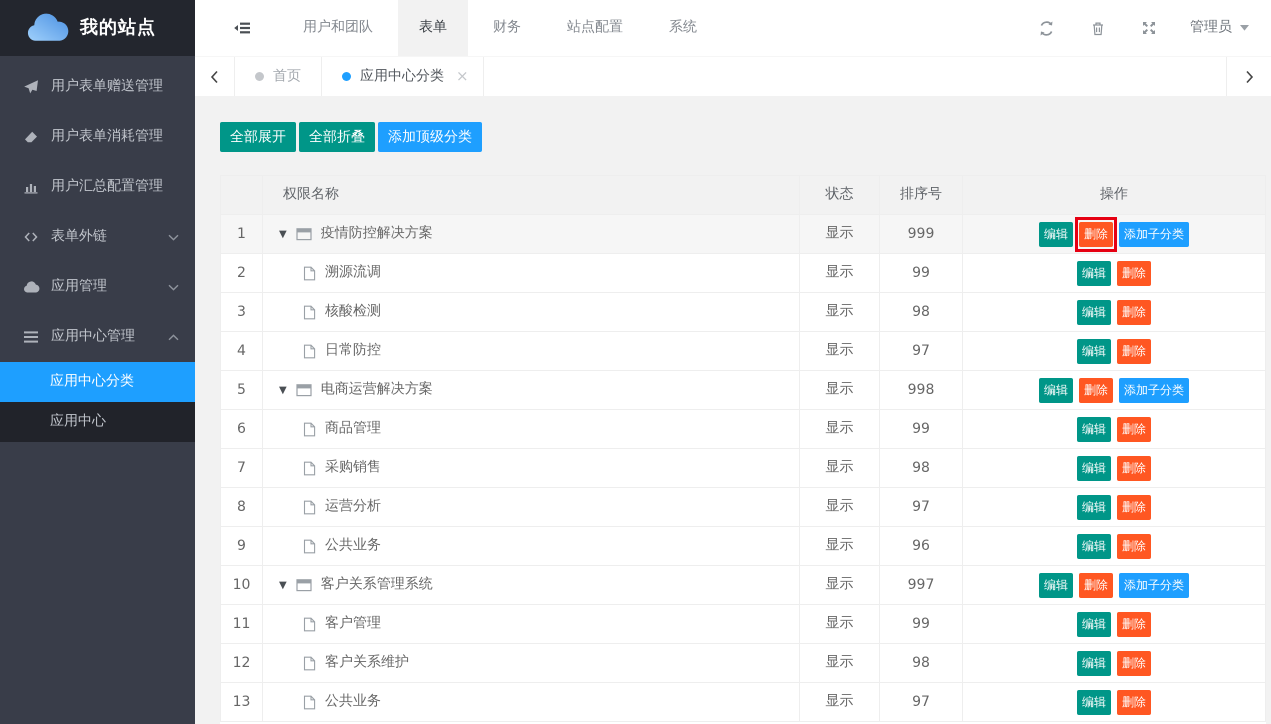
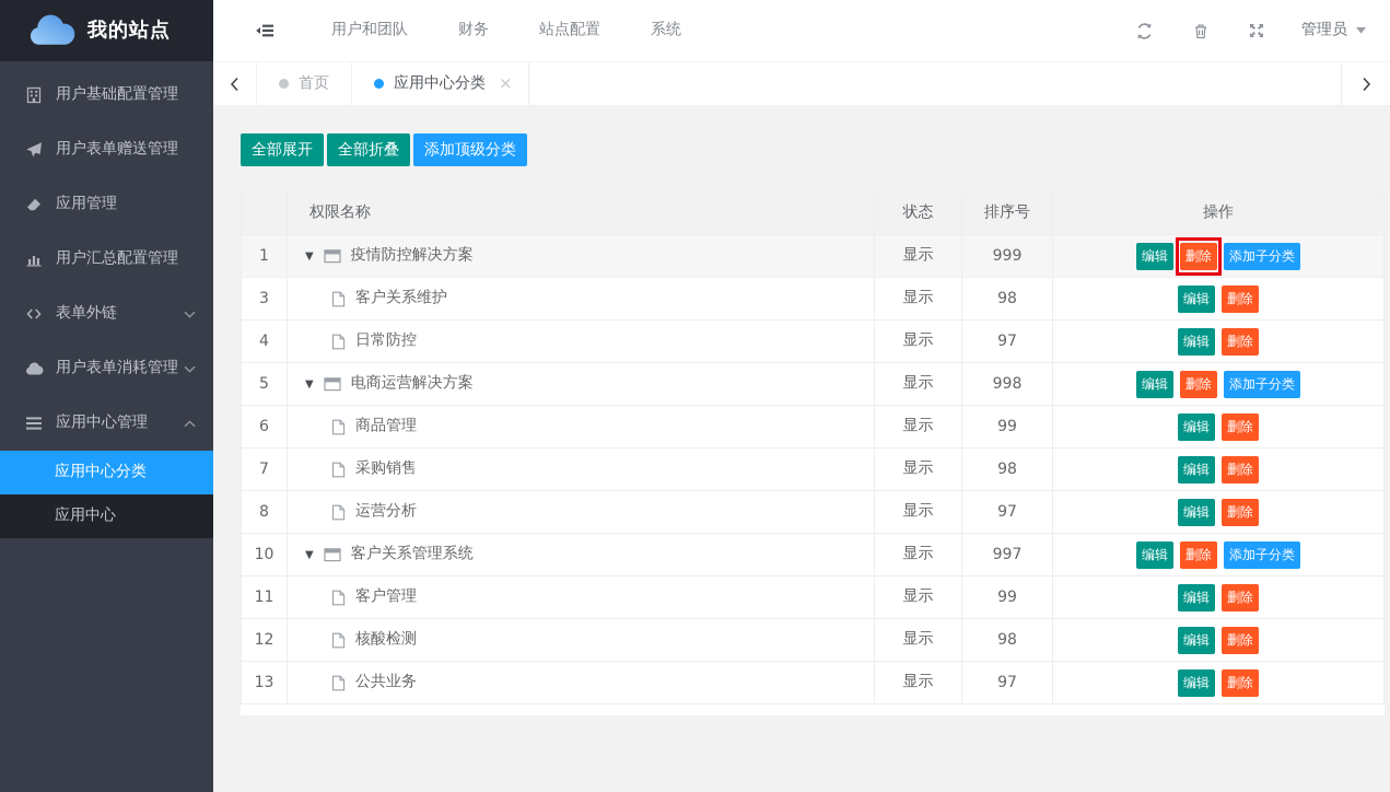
  我的站点
+ 用户基础配置管理
  用户表单赠送管理
- 用户表单消耗管理
+ 应用管理
  用户汇总配置管理
  表单外链
- 应用管理
+ 用户表单消耗管理
  应用中心管理
  应用中心分类
  应用中心
  用户和团队
- 表单
  财务
  站点配置
  系统
  管理员
  首页
  应用中心分类
  ×
  全部展开
  全部折叠
  添加顶级分类
  	权限名称	状态	排序号	操作
  1	▼ 疫情防控解决方案	显示	999	编辑 删除 添加子分类
- 2	溯源流调	显示	99	编辑 删除
- 3	核酸检测	显示	98	编辑 删除
+ 3	客户关系维护	显示	98	编辑 删除
  4	日常防控	显示	97	编辑 删除
  5	▼ 电商运营解决方案	显示	998	编辑 删除 添加子分类
  6	商品管理	显示	99	编辑 删除
  7	采购销售	显示	98	编辑 删除
  8	运营分析	显示	97	编辑 删除
- 9	公共业务	显示	96	编辑 删除
  10	▼ 客户关系管理系统	显示	997	编辑 删除 添加子分类
  11	客户管理	显示	99	编辑 删除
- 12	客户关系维护	显示	98	编辑 删除
+ 12	核酸检测	显示	98	编辑 删除
  13	公共业务	显示	97	编辑 删除
